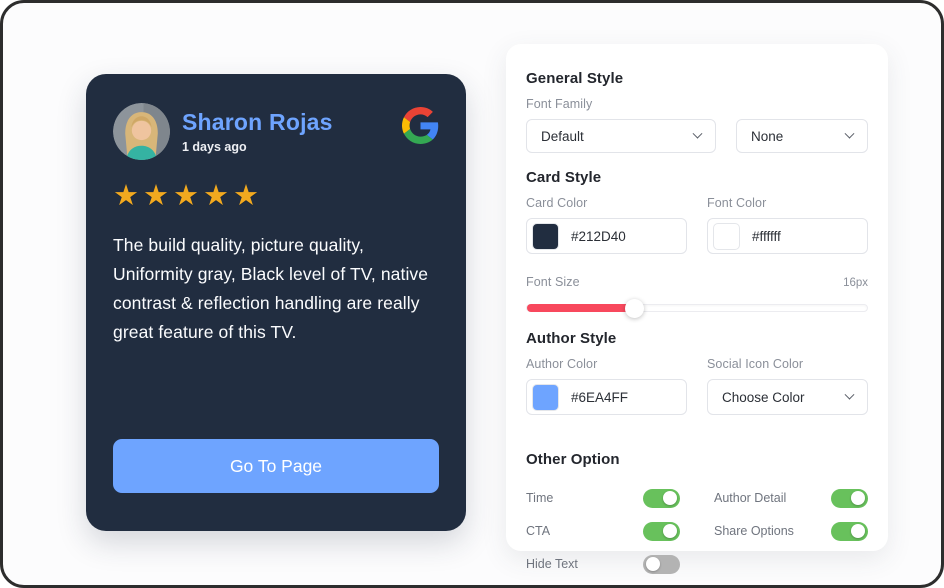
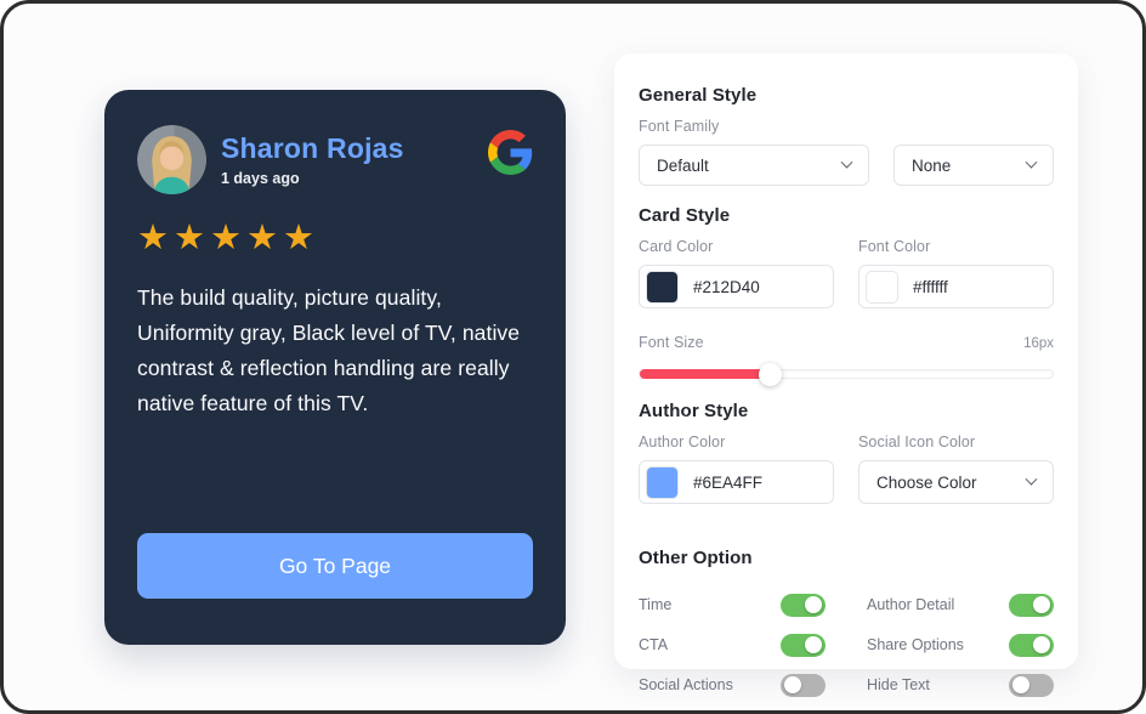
  Sharon Rojas
  1 days ago
  ★★★★★
- The build quality, picture quality, Uniformity gray, Black level of TV, native contrast & reflection handling are really great feature of this TV.
+ The build quality, picture quality, Uniformity gray, Black level of TV, native contrast & reflection handling are really native feature of this TV.
  Go To Page
  General Style
  Font Family
  Default
  None
  Card Style
  Card Color
  Font Color
  #212D40
  #ffffff
  Font Size
  16px
  Author Style
  Author Color
  Social Icon Color
  #6EA4FF
  Choose Color
  Other Option
  Time
  Author Detail
  CTA
  Share Options
+ Social Actions
  Hide Text
